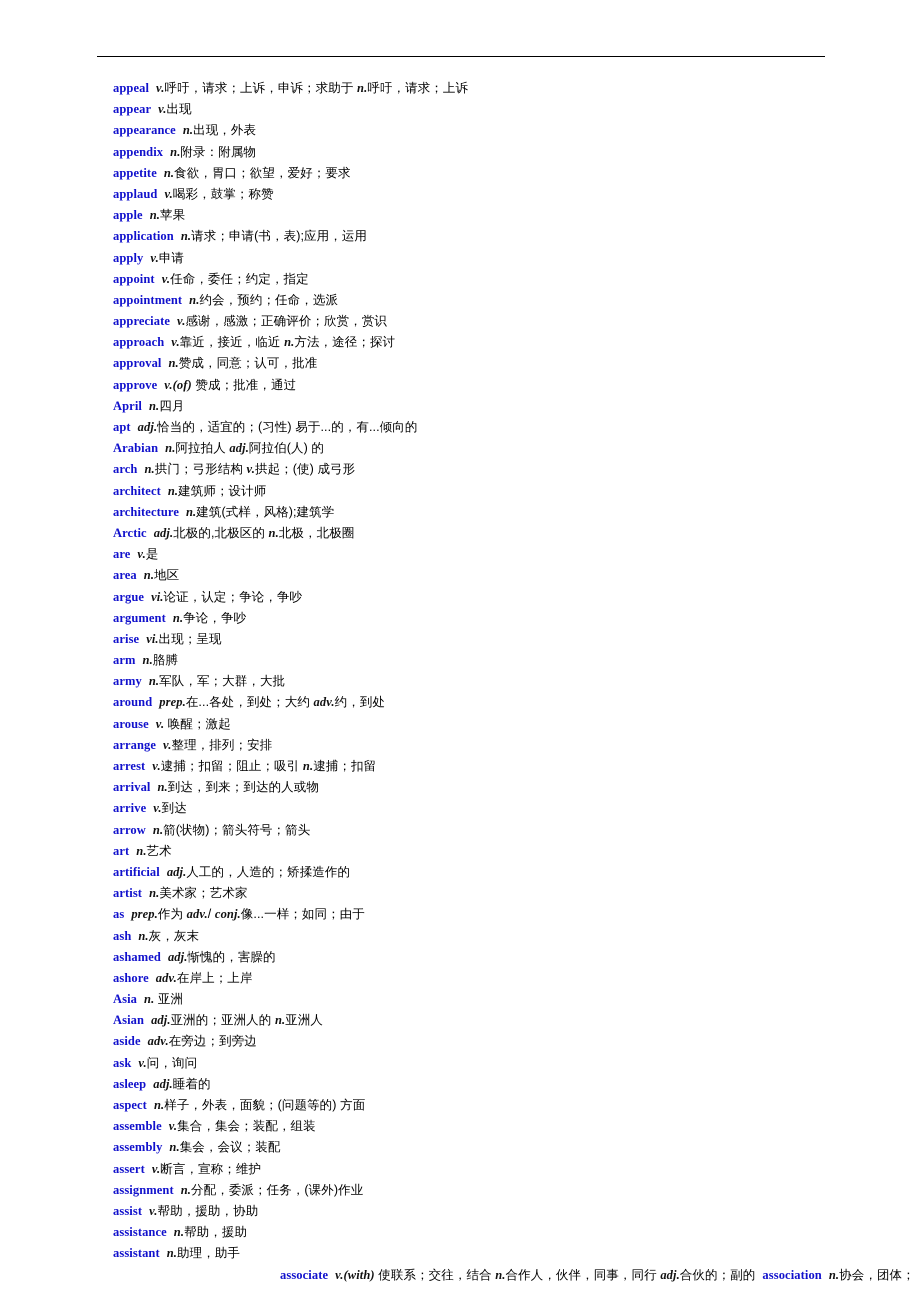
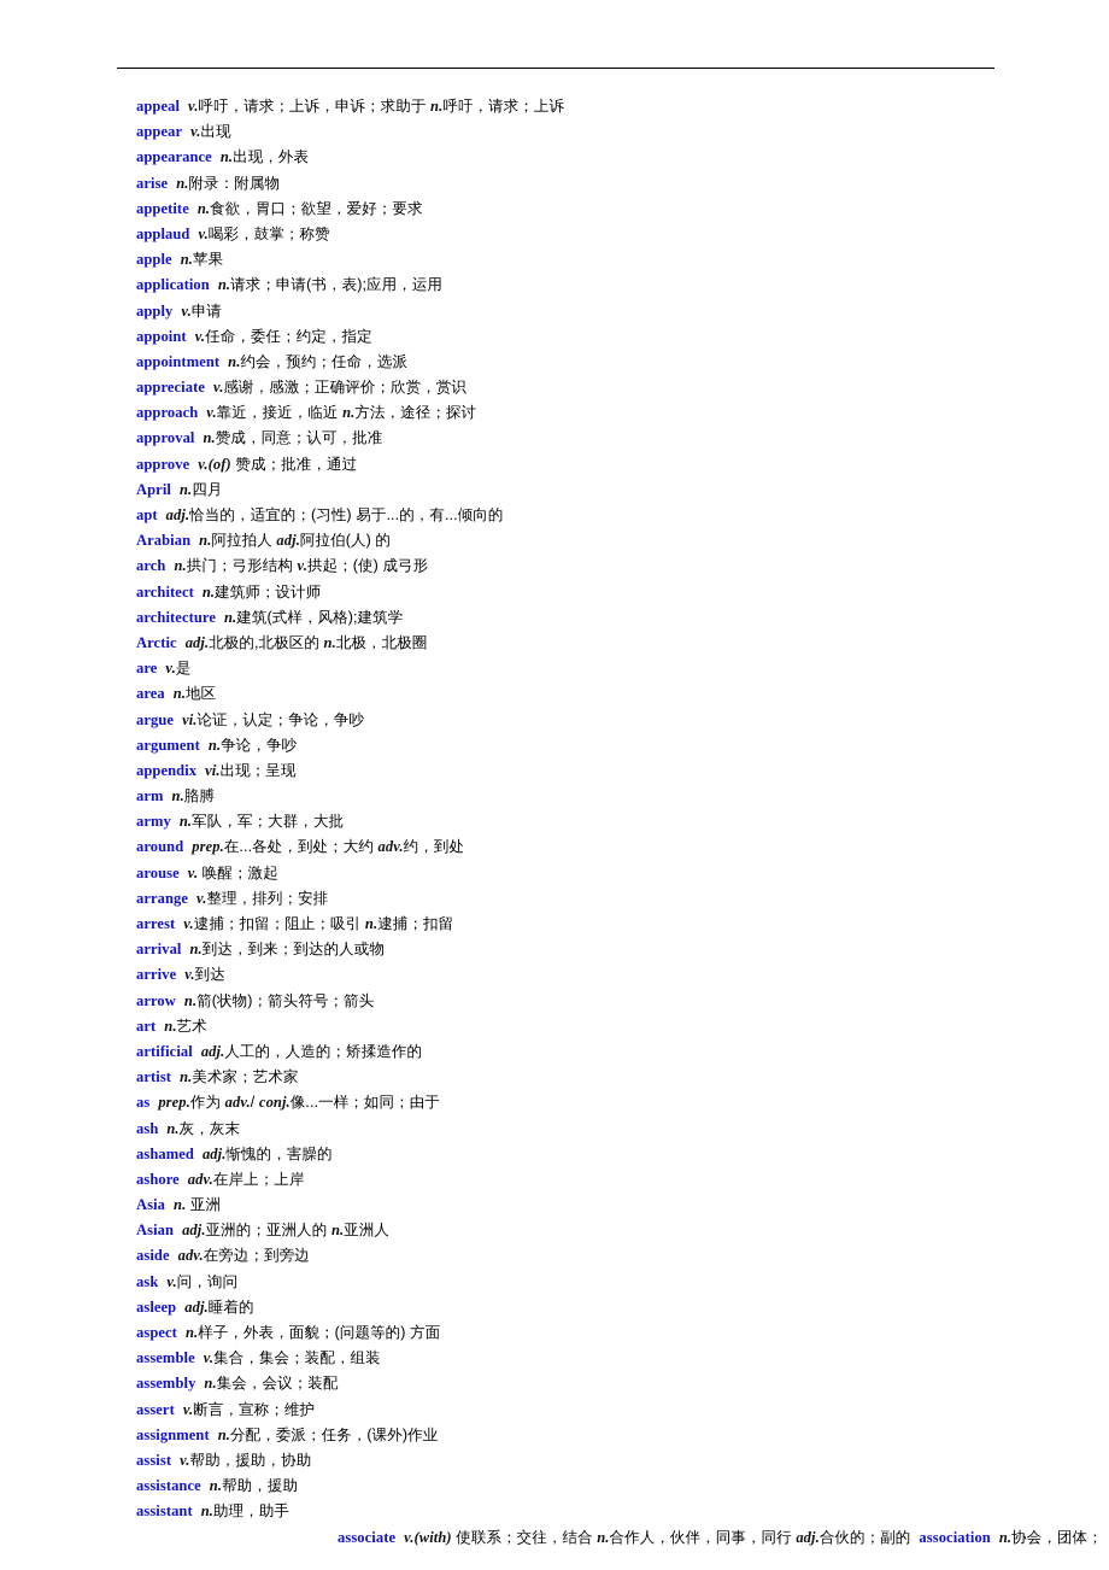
  appeal v.呼吁，请求；上诉，申诉；求助于 n.呼吁，请求；上诉
  appear v.出现
  appearance n.出现，外表
- appendix n.附录：附属物
+ arise n.附录：附属物
  appetite n.食欲，胃口；欲望，爱好；要求
  applaud v.喝彩，鼓掌；称赞
  apple n.苹果
  application n.请求；申请(书，表);应用，运用
  apply v.申请
  appoint v.任命，委任；约定，指定
  appointment n.约会，预约；任命，选派
  appreciate v.感谢，感激；正确评价；欣赏，赏识
  approach v.靠近，接近，临近 n.方法，途径；探讨
  approval n.赞成，同意；认可，批准
  approve v.(of) 赞成；批准，通过
  April n.四月
  apt adj.恰当的，适宜的；(习性) 易于...的，有...倾向的
  Arabian n.阿拉拍人 adj.阿拉伯(人) 的
  arch n.拱门；弓形结构 v.拱起；(使) 成弓形
  architect n.建筑师；设计师
  architecture n.建筑(式样，风格);建筑学
  Arctic adj.北极的,北极区的 n.北极，北极圈
  are v.是
  area n.地区
  argue vi.论证，认定；争论，争吵
  argument n.争论，争吵
- arise vi.出现；呈现
+ appendix vi.出现；呈现
  arm n.胳膊
  army n.军队，军；大群，大批
  around prep.在...各处，到处；大约 adv.约，到处
  arouse v. 唤醒；激起
  arrange v.整理，排列；安排
  arrest v.逮捕；扣留；阻止；吸引 n.逮捕；扣留
  arrival n.到达，到来；到达的人或物
  arrive v.到达
  arrow n.箭(状物)；箭头符号；箭头
  art n.艺术
  artificial adj.人工的，人造的；矫揉造作的
  artist n.美术家；艺术家
  as prep.作为 adv./ conj.像...一样；如同；由于
  ash n.灰，灰末
  ashamed adj.惭愧的，害臊的
  ashore adv.在岸上；上岸
  Asia n. 亚洲
  Asian adj.亚洲的；亚洲人的 n.亚洲人
  aside adv.在旁边；到旁边
  ask v.问，询问
  asleep adj.睡着的
  aspect n.样子，外表，面貌；(问题等的) 方面
  assemble v.集合，集会；装配，组装
  assembly n.集会，会议；装配
  assert v.断言，宣称；维护
  assignment n.分配，委派；任务，(课外)作业
  assist v.帮助，援助，协助
  assistance n.帮助，援助
  assistant n.助理，助手
  associate v.(with) 使联系；交往，结合 n.合作人，伙伴，同事，同行 adj.合伙的；副的 association n.协会，团体；
